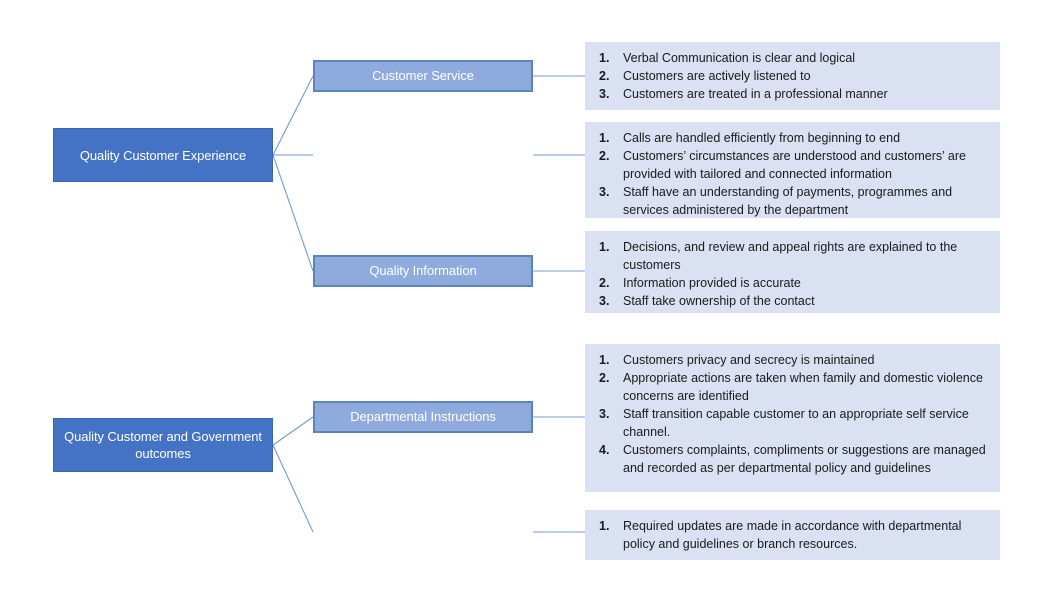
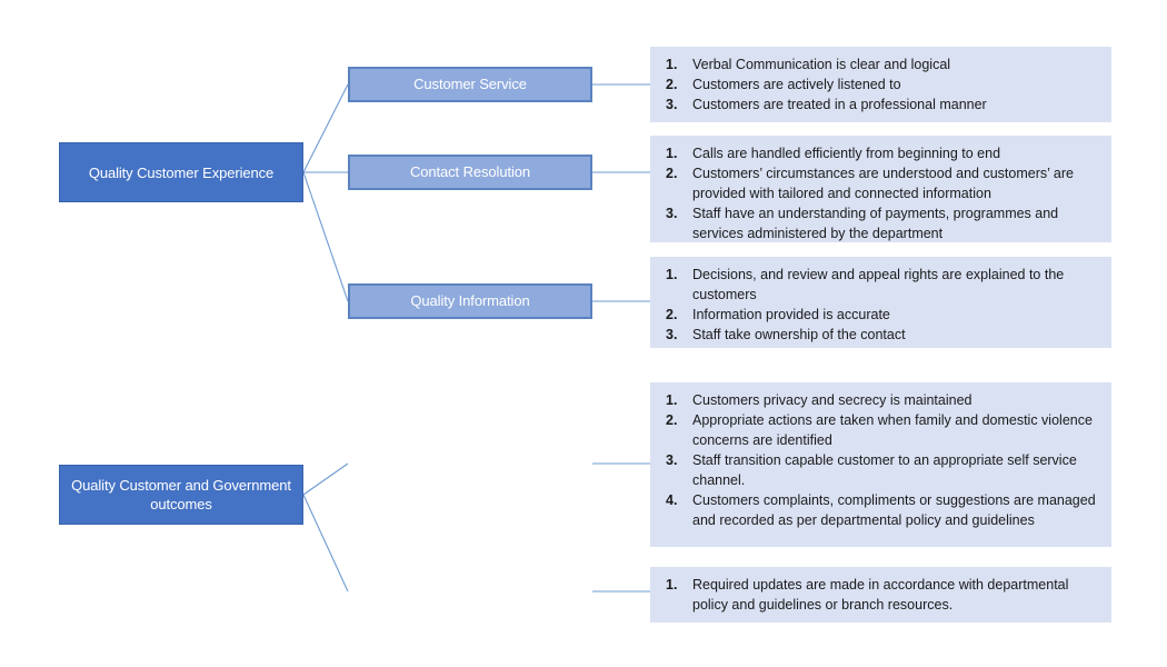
  Quality Customer Experience
  Customer Service
+ Contact Resolution
  Quality Information
  1.
  Verbal Communication is clear and logical
  2.
  Customers are actively listened to
  3.
  Customers are treated in a professional manner
  1.
  Calls are handled efficiently from beginning to end
  2.
  Customers’ circumstances are understood and customers’ are provided with tailored and connected information
  3.
  Staff have an understanding of payments, programmes and services administered by the department
  1.
  Decisions, and review and appeal rights are explained to the customers
  2.
  Information provided is accurate
  3.
  Staff take ownership of the contact
  Quality Customer and Government outcomes
- Departmental Instructions
  1.
  Customers privacy and secrecy is maintained
  2.
  Appropriate actions are taken when family and domestic violence concerns are identified
  3.
  Staff transition capable customer to an appropriate self service channel.
  4.
  Customers complaints, compliments or suggestions are managed and recorded as per departmental policy and guidelines
  1.
  Required updates are made in accordance with departmental policy and guidelines or branch resources.
